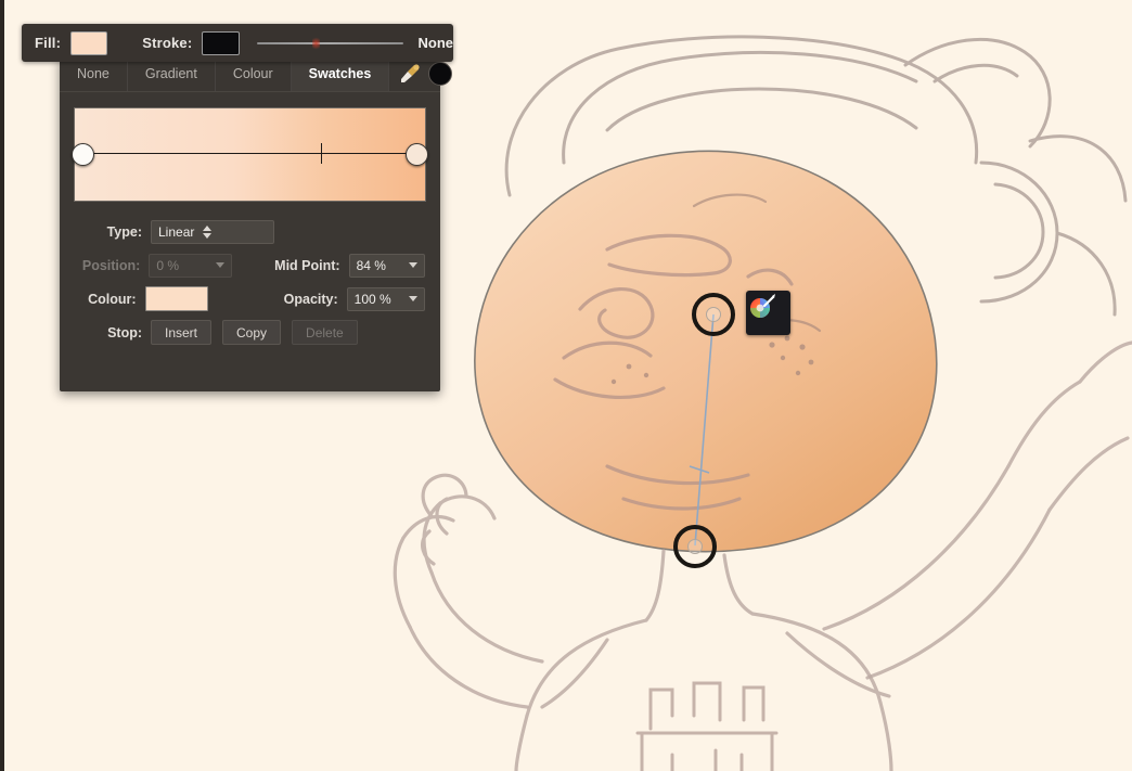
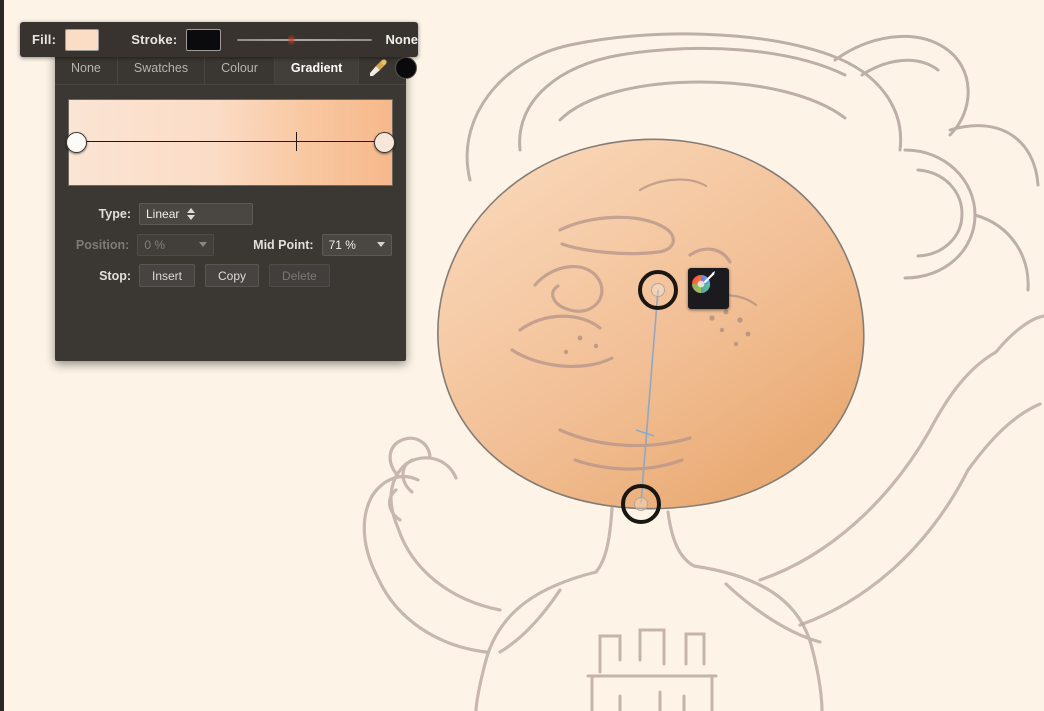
  Fill:
  Stroke:
  None
  None
- Gradient
+ Swatches
  Colour
- Swatches
+ Gradient
  Type:
  Linear
  Position:
  0 %
  Mid Point:
- 84 %
+ 71 %
- Colour:
- Opacity:
- 100 %
  Stop:
  Insert
  Copy
  Delete
